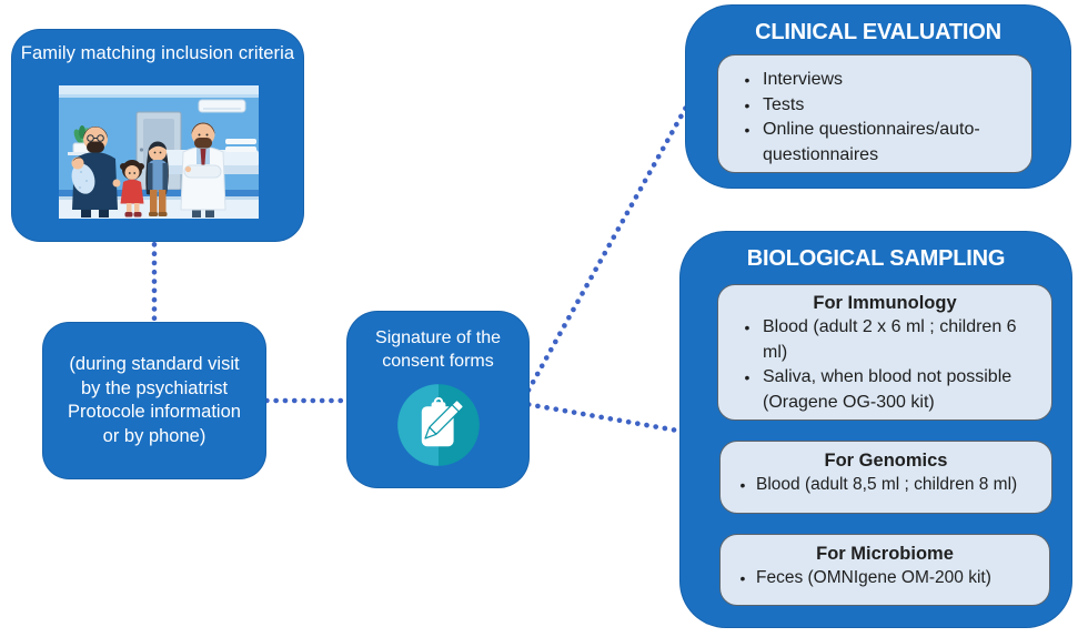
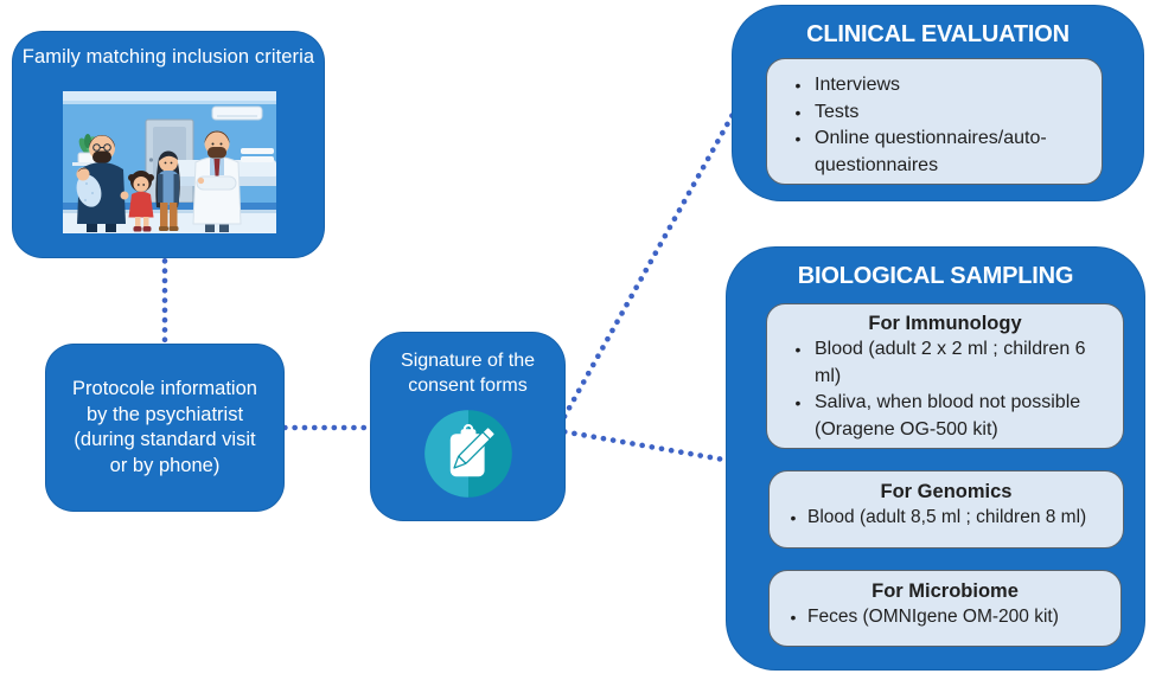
  Family matching inclusion criteria
- (during standard visit
+ Protocole information
  by the psychiatrist
- Protocole information
+ (during standard visit
  or by phone)
  Signature of the
  consent forms
  CLINICAL EVALUATION
  •
  Interviews
  •
  Tests
  •
  Online questionnaires/auto-questionnaires
  BIOLOGICAL SAMPLING
  For Immunology
  •
- Blood (adult 2 x 6 ml ; children 6 ml)
+ Blood (adult 2 x 2 ml ; children 6 ml)
  •
- Saliva, when blood not possible (Oragene OG-300 kit)
+ Saliva, when blood not possible (Oragene OG-500 kit)
  For Genomics
  •
  Blood (adult 8,5 ml ; children 8 ml)
  For Microbiome
  •
  Feces (OMNIgene OM-200 kit)
